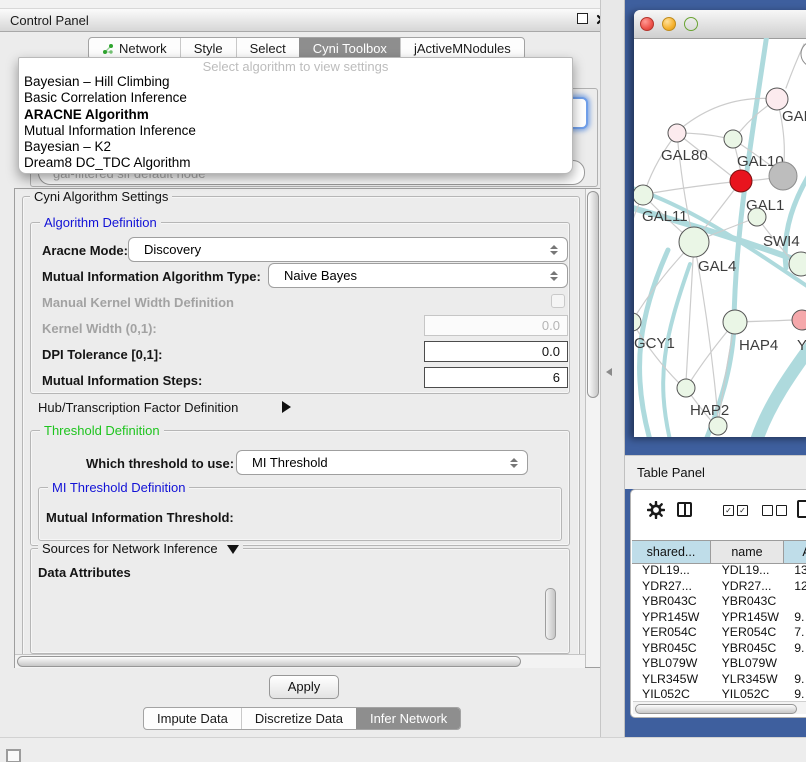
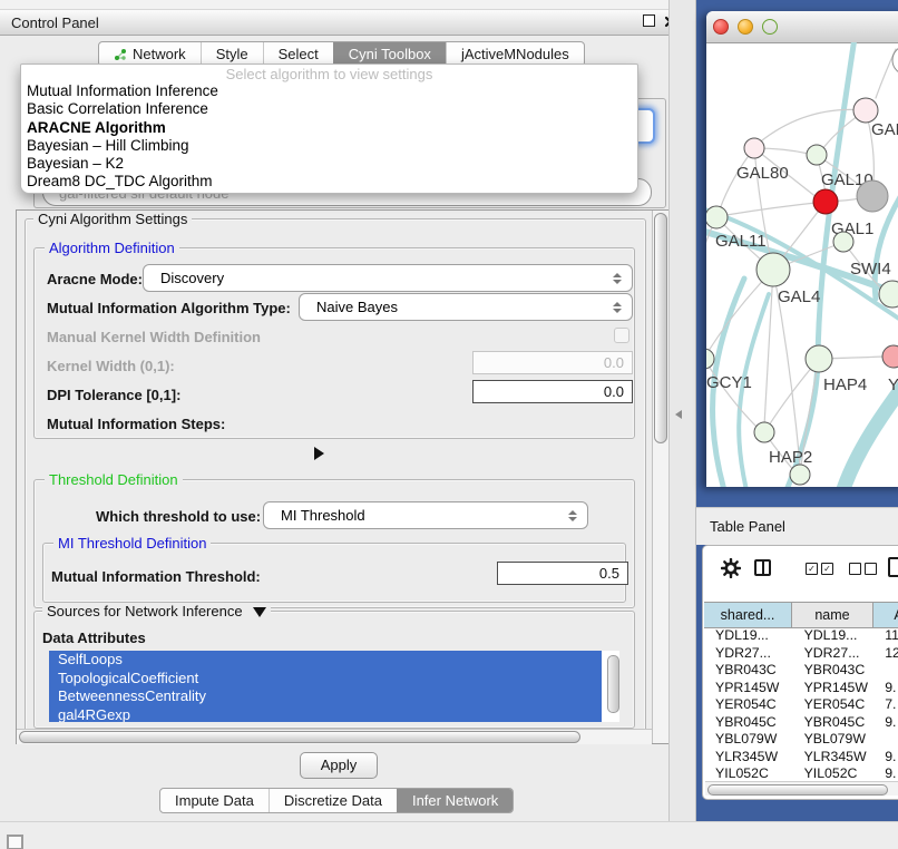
  Control Panel
  Network
  Style
  Select
  Cyni Toolbox
  jActiveMNodules
  Select algorithm to view settings
- Bayesian – Hill Climbing
+ Mutual Information Inference
  Basic Correlation Inference
  ARACNE Algorithm
- Mutual Information Inference
+ Bayesian – Hill Climbing
  Bayesian – K2
  Dream8 DC_TDC Algorithm
  Cyni Algorithm Settings
  Algorithm Definition
  Aracne Mode:
  Discovery
  Mutual Information Algorithm Type:
  Naive Bayes
  Manual Kernel Width Definition
  Kernel Width (0,1):
  0.0
  DPI Tolerance [0,1]:
  0.0
  Mutual Information Steps:
- 6
- Hub/Transcription Factor Definition
  Threshold Definition
  Which threshold to use:
  MI Threshold
  MI Threshold Definition
  Mutual Information Threshold:
+ 0.5
  Sources for Network Inference
  Data Attributes
+ SelfLoops
+ TopologicalCoefficient
+ BetweennessCentrality
+ gal4RGexp
  Apply
  Impute Data
  Discretize Data
  Infer Network
  GAL80
  GAL10
  GAL1
  GAL11
  GAL4
  SWI4
  GCY1
  HAP4
  Y
  HAP2
  Table Panel
  ✓
  ✓
  shared...
  name
  YDL19...
  YDL19...
- 13
+ 11
  YDR27...
  YDR27...
  12
  YBR043C
  YBR043C
  YPR145W
  YPR145W
  9.
  YER054C
  YER054C
  7.
  YBR045C
  YBR045C
  9.
  YBL079W
  YBL079W
  YLR345W
  YLR345W
  9.
  YIL052C
  YIL052C
  9.
